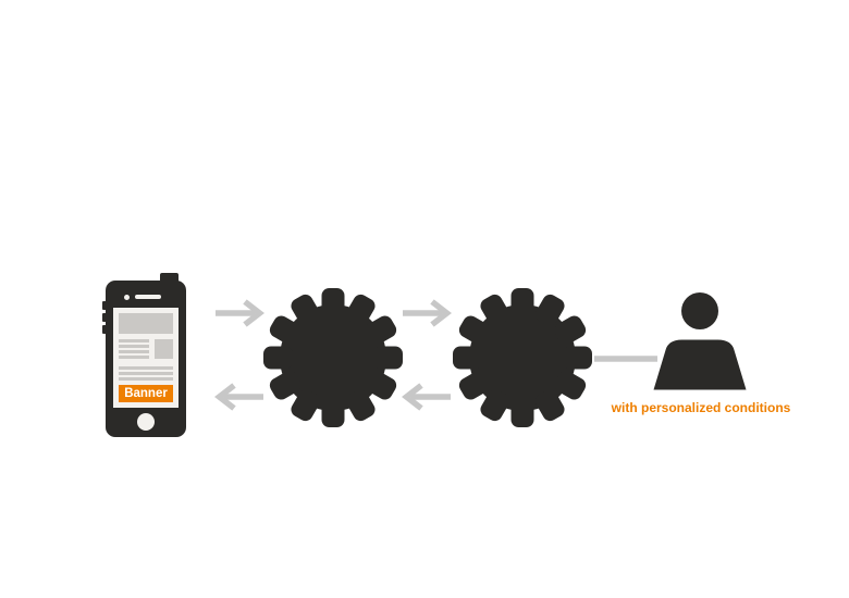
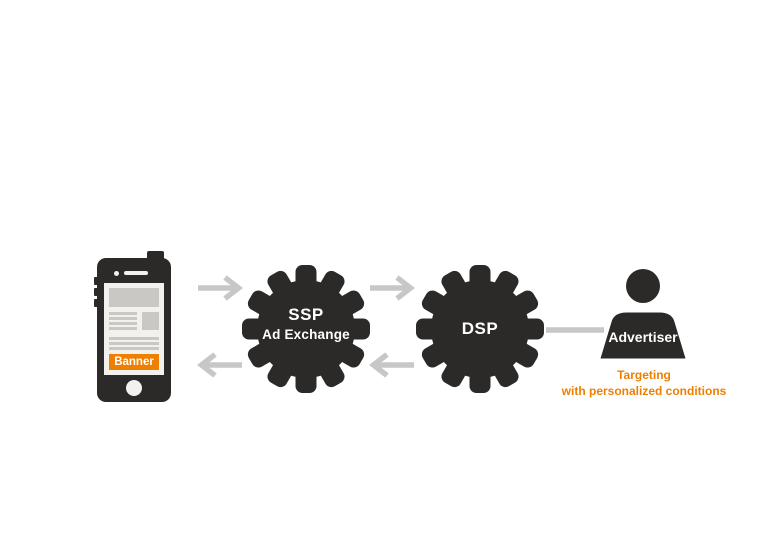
  Banner
+ SSP
+ Ad Exchange
+ DSP
+ Advertiser
+ Targeting
  with personalized conditions
